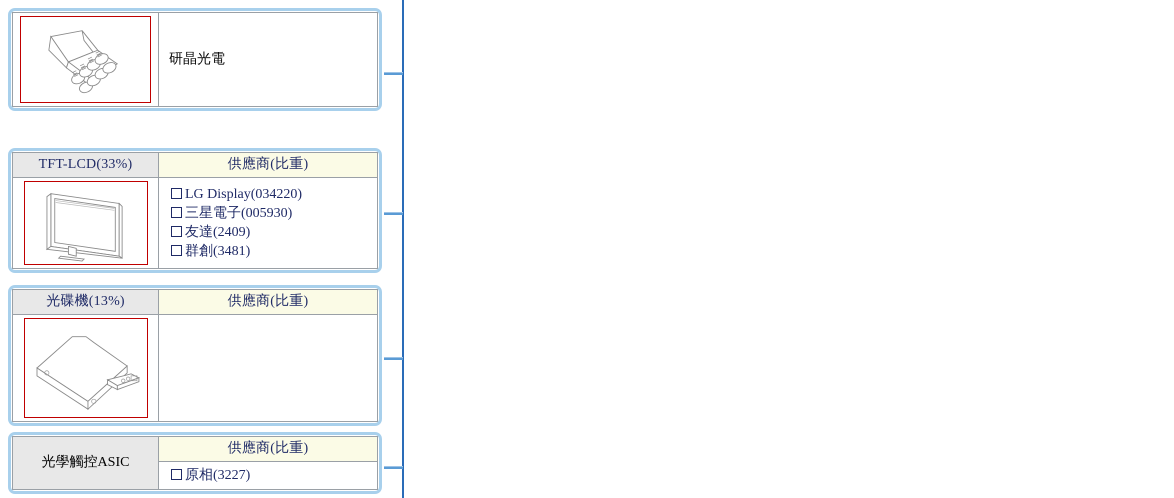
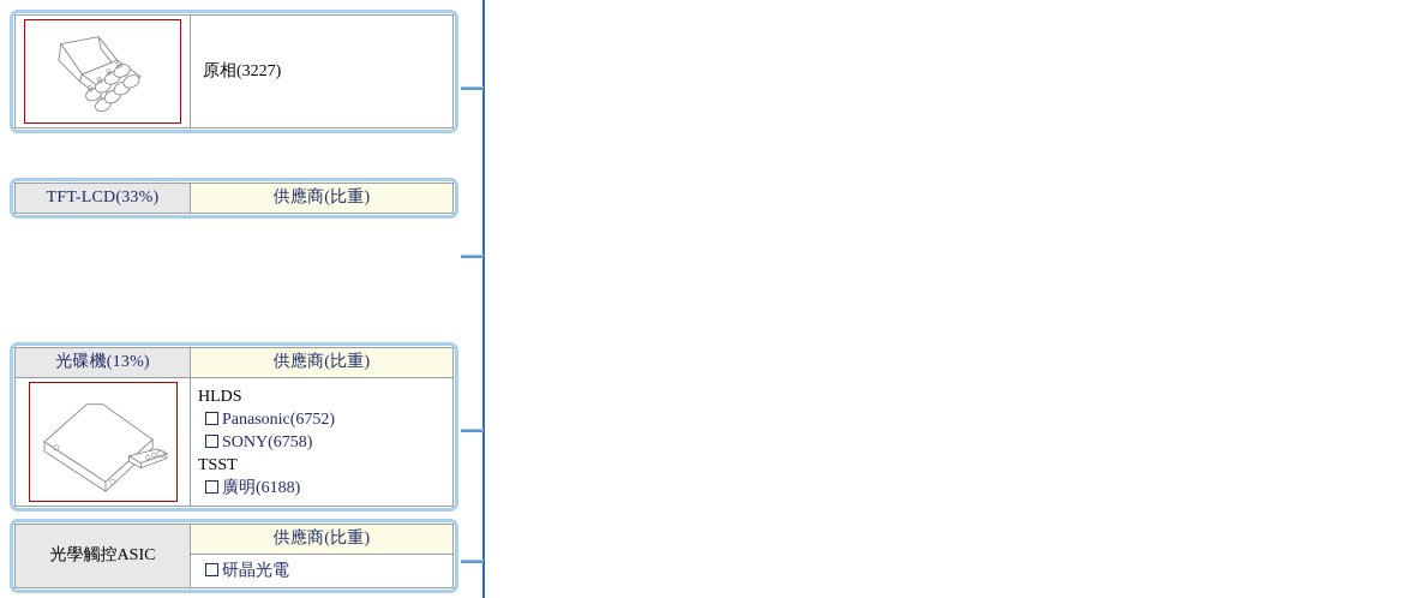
- 	研晶光電
+ 	原相(3227)
  TFT-LCD(33%)	供應商(比重)
- 	LG Display(034220) 三星電子(005930) 友達(2409) 群創(3481)
  光碟機(13%)	供應商(比重)
+ 	HLDS Panasonic(6752) SONY(6758) TSST 廣明(6188)
  光學觸控ASIC	供應商(比重)
- 原相(3227)
+ 研晶光電
